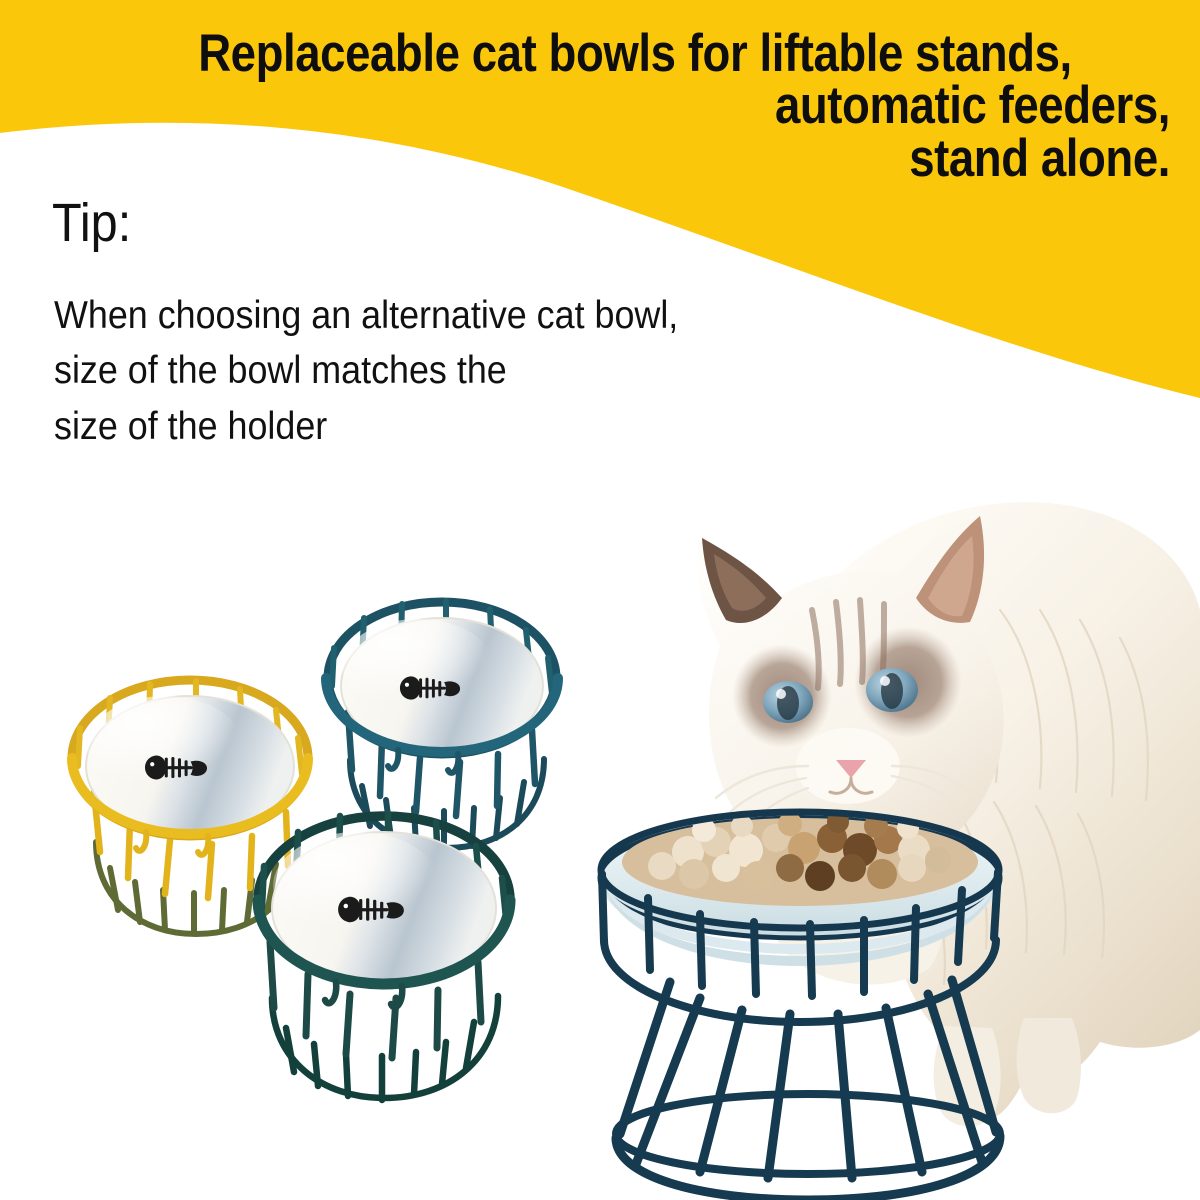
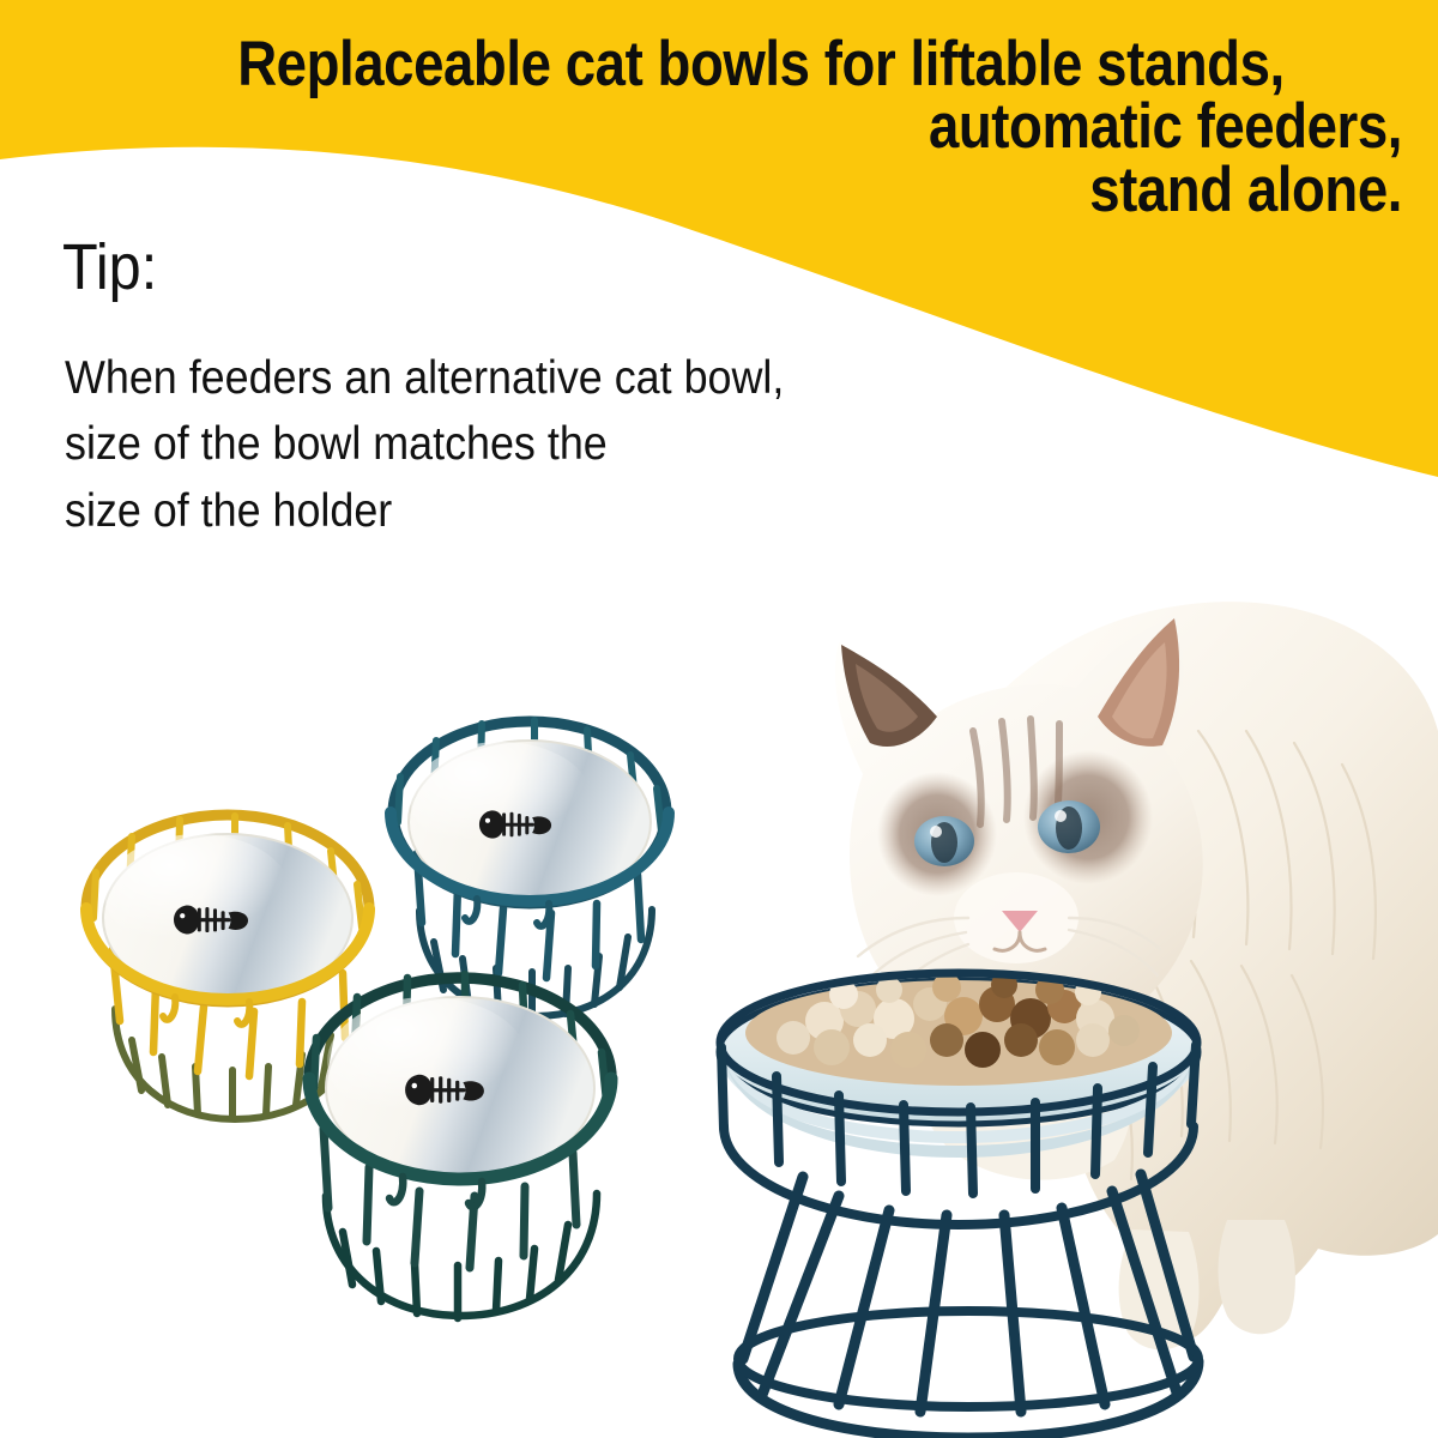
  Replaceable cat bowls for liftable stands,
  automatic feeders,
  stand alone.
  Tip:
- When choosing an alternative cat bowl,
+ When feeders an alternative cat bowl,
  size of the bowl matches the
  size of the holder
